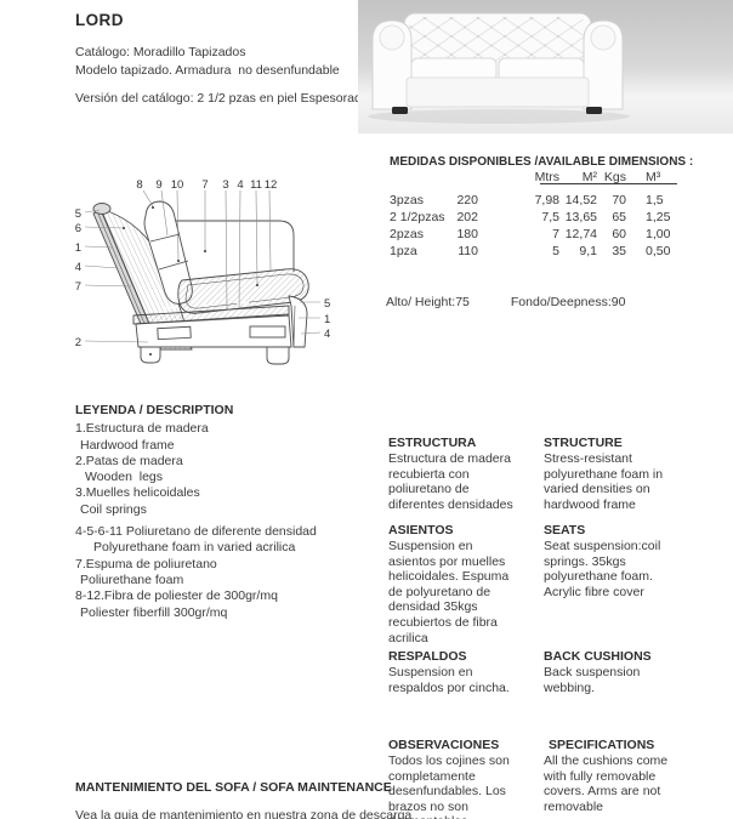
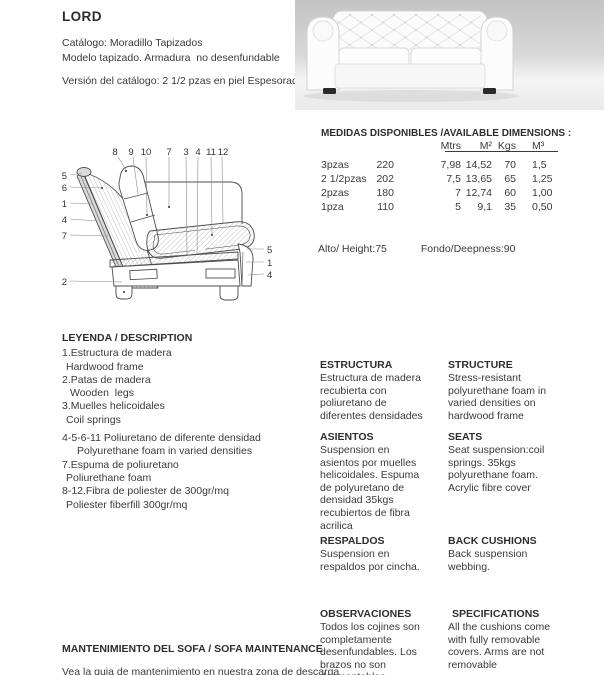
  LORD
  Catálogo: Moradillo Tapizados
  Modelo tapizado. Armadura no desenfundable
  Versión del catálogo: 2 1/2 pzas en piel Espesorad
  MEDIDAS DISPONIBLES /AVAILABLE DIMENSIONS :
  Mtrs
  M²
  Kgs
  M³
  3pzas
  220
  7,98
  14,52
  70
  1,5
  2 1/2pzas
  202
  7,5
  13,65
  65
  1,25
  2pzas
  180
  7
  12,74
  60
  1,00
  1pza
  110
  5
  9,1
  35
  0,50
  Alto/ Height:75 Fondo/Deepness:90
  8
  9
  10
  7
  3
  4
  11
  12
  5
  6
  1
  4
  7
  2
  5
  1
  4
  LEYENDA / DESCRIPTION
  1.Estructura de madera
  Hardwood frame
  2.Patas de madera
  Wooden legs
  3.Muelles helicoidales
  Coil springs
  4-5-6-11 Poliuretano de diferente densidad
- Polyurethane foam in varied acrilica
+ Polyurethane foam in varied densities
  7.Espuma de poliuretano
  Poliurethane foam
  8-12.Fibra de poliester de 300gr/mq
  Poliester fiberfill 300gr/mq
  ESTRUCTURA
  Estructura de madera recubierta con poliuretano de diferentes densidades
  STRUCTURE
  Stress-resistant polyurethane foam in varied densities on hardwood frame
  ASIENTOS
  Suspension en asientos por muelles helicoidales. Espuma de polyuretano de densidad 35kgs recubiertos de fibra acrilica
  SEATS
  Seat suspension:coil springs. 35kgs polyurethane foam. Acrylic fibre cover
  RESPALDOS
  Suspension en respaldos por cincha.
  BACK CUSHIONS
  Back suspension webbing.
  OBSERVACIONES
  Todos los cojines son completamente desenfundables. Los brazos no son
  SPECIFICATIONS
  All the cushions come with fully removable covers. Arms are not removable
  MANTENIMIENTO DEL SOFA / SOFA MAINTENANCE
  Vea la guia de mantenimiento en nuestra zona de descarga
